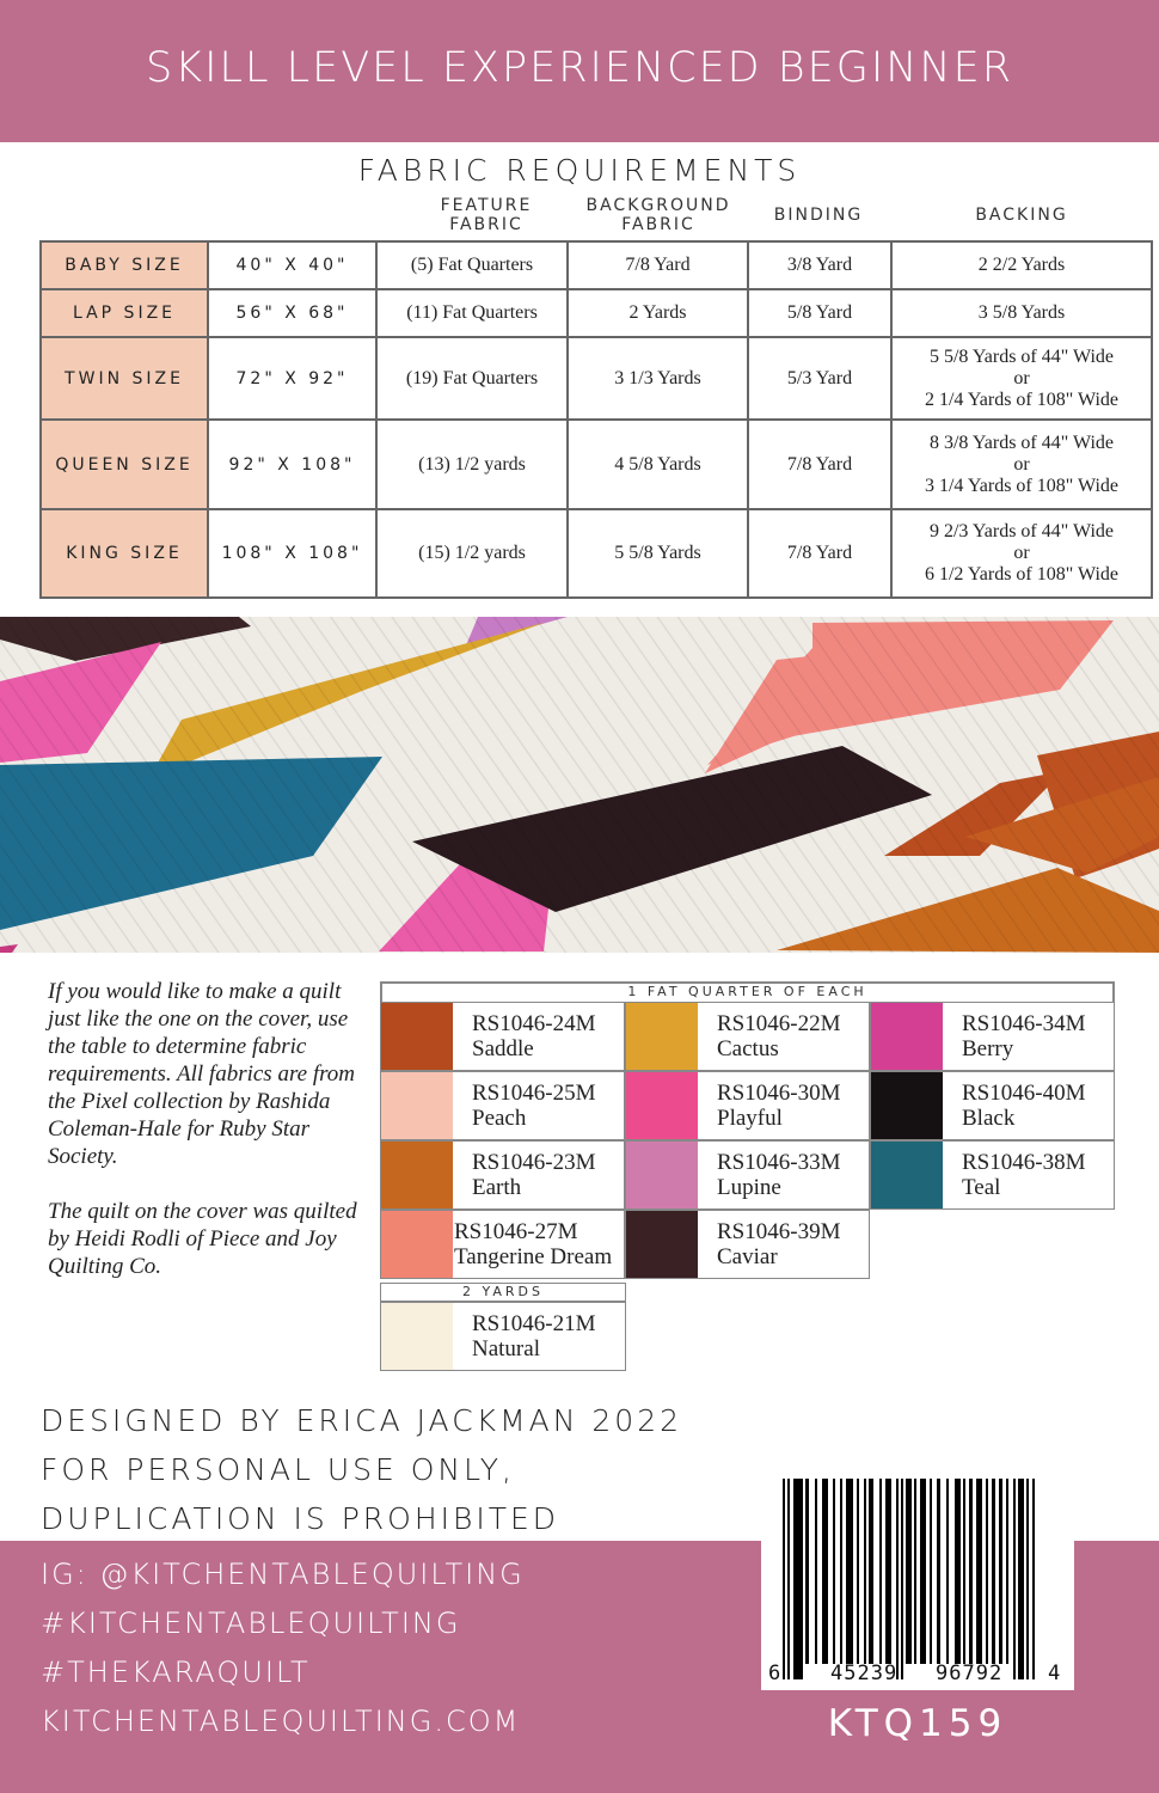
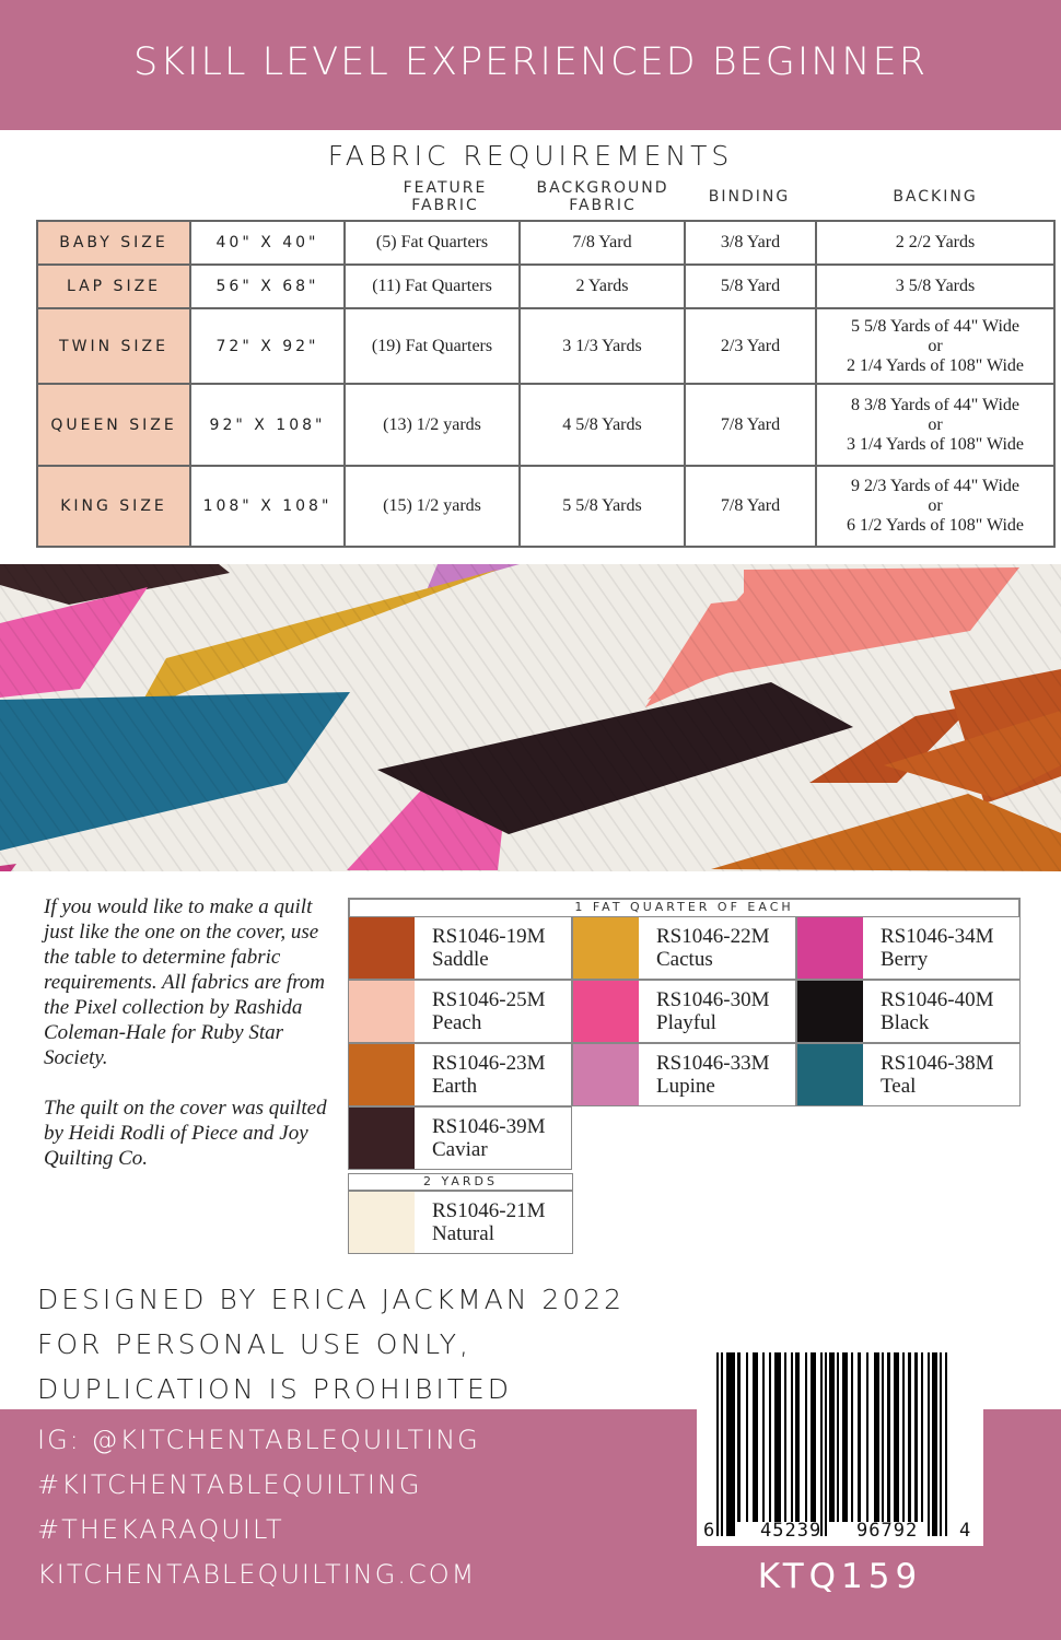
  SKILL LEVEL EXPERIENCED BEGINNER
  FABRIC REQUIREMENTS
  FEATURE
  FABRIC
  BACKGROUND
  FABRIC
  BINDING
  BACKING
  BABY SIZE	40" X 40"	(5) Fat Quarters	7/8 Yard	3/8 Yard	2 2/2 Yards
  LAP SIZE	56" X 68"	(11) Fat Quarters	2 Yards	5/8 Yard	3 5/8 Yards
- TWIN SIZE	72" X 92"	(19) Fat Quarters	3 1/3 Yards	5/3 Yard	5 5/8 Yards of 44" Wide or 2 1/4 Yards of 108" Wide
+ TWIN SIZE	72" X 92"	(19) Fat Quarters	3 1/3 Yards	2/3 Yard	5 5/8 Yards of 44" Wide or 2 1/4 Yards of 108" Wide
  QUEEN SIZE	92" X 108"	(13) 1/2 yards	4 5/8 Yards	7/8 Yard	8 3/8 Yards of 44" Wide or 3 1/4 Yards of 108" Wide
  KING SIZE	108" X 108"	(15) 1/2 yards	5 5/8 Yards	7/8 Yard	9 2/3 Yards of 44" Wide or 6 1/2 Yards of 108" Wide
  If you would like to make a quilt just like the one on the cover, use the table to determine fabric requirements. All fabrics are from the Pixel collection by Rashida Coleman-Hale for Ruby Star Society.
  The quilt on the cover was quilted by Heidi Rodli of Piece and Joy Quilting Co.
  1 FAT QUARTER OF EACH
- RS1046-24M
+ RS1046-19M
  Saddle
  RS1046-22M
  Cactus
  RS1046-34M
  Berry
  RS1046-25M
  Peach
  RS1046-30M
  Playful
  RS1046-40M
  Black
  RS1046-23M
  Earth
  RS1046-33M
  Lupine
  RS1046-38M
  Teal
- RS1046-27M
- Tangerine Dream
  RS1046-39M
  Caviar
  2 YARDS
  RS1046-21M
  Natural
  DESIGNED BY ERICA JACKMAN 2022
  FOR PERSONAL USE ONLY,
  DUPLICATION IS PROHIBITED
  IG: @KITCHENTABLEQUILTING
  #KITCHENTABLEQUILTING
  #THEKARAQUILT
  KITCHENTABLEQUILTING.COM
  6
  45239
  96792
  4
  KTQ159
